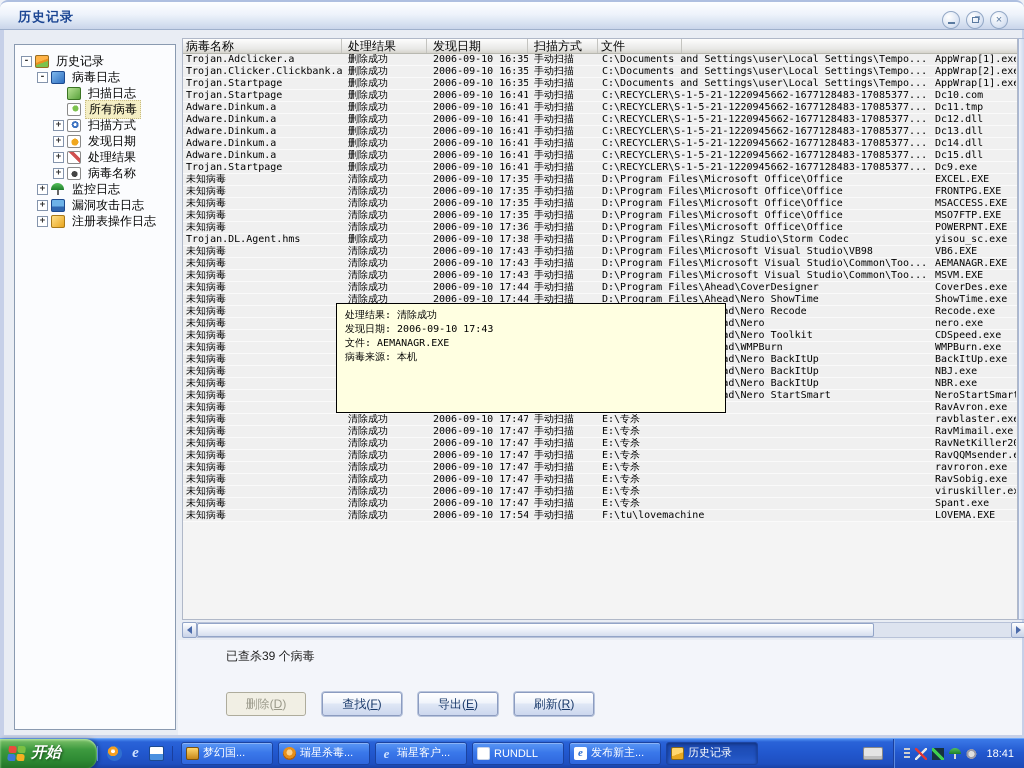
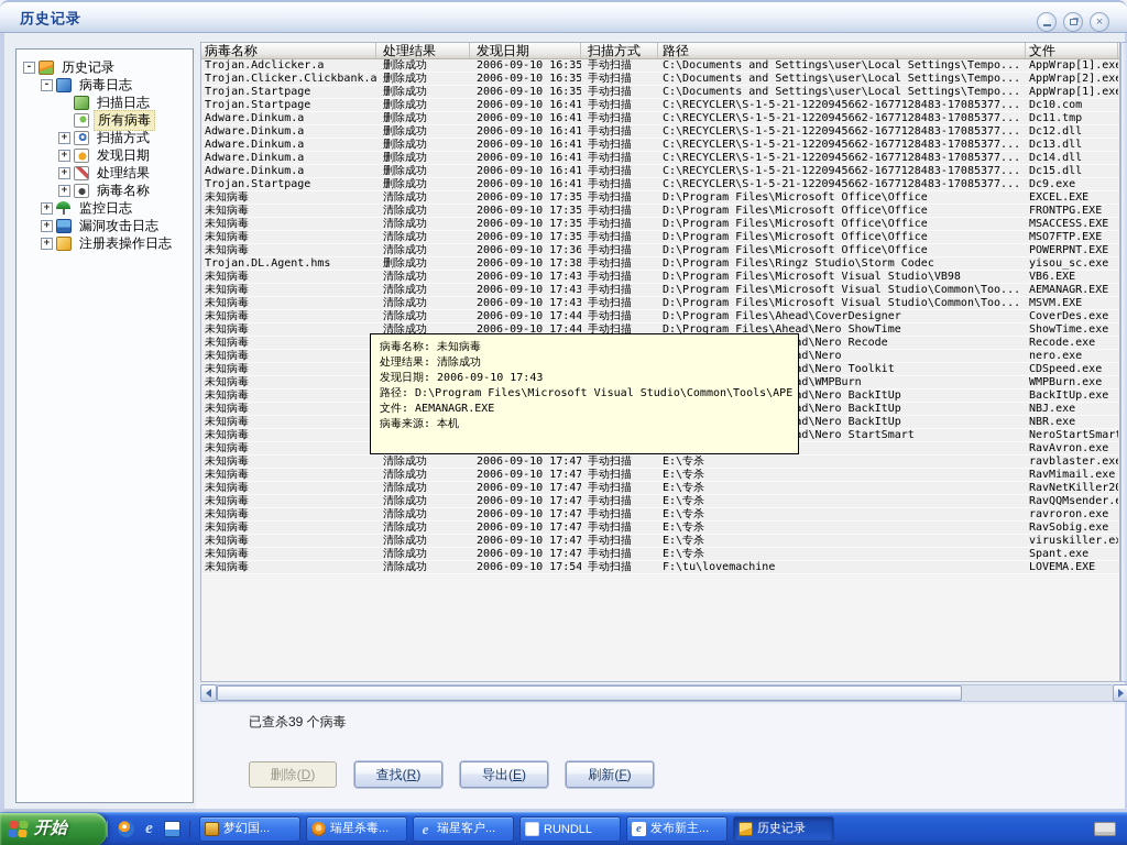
  历史记录
  ×
  -
  历史记录
  -
  病毒日志
  扫描日志
  所有病毒
  +
  扫描方式
  +
  发现日期
  +
  处理结果
  +
  病毒名称
  +
  监控日志
  +
  漏洞攻击日志
  +
  注册表操作日志
  病毒名称
  处理结果
  发现日期
  扫描方式
+ 路径
  文件
  Trojan.Adclicker.a
  删除成功
  2006-09-10 16:35
  手动扫描
  C:\Documents and Settings\user\Local Settings\Tempo...
  AppWrap[1].ex
  Trojan.Clicker.Clickbank.a
  删除成功
  2006-09-10 16:35
  手动扫描
  C:\Documents and Settings\user\Local Settings\Tempo...
  AppWrap[2].ex
  Trojan.Startpage
  删除成功
  2006-09-10 16:35
  手动扫描
  C:\Documents and Settings\user\Local Settings\Tempo...
  AppWrap[1].ex
  Trojan.Startpage
  删除成功
  2006-09-10 16:41
  手动扫描
  C:\RECYCLER\S-1-5-21-1220945662-1677128483-17085377...
  Dc10.com
  Adware.Dinkum.a
  删除成功
  2006-09-10 16:41
  手动扫描
  C:\RECYCLER\S-1-5-21-1220945662-1677128483-17085377...
  Dc11.tmp
  Adware.Dinkum.a
  删除成功
  2006-09-10 16:41
  手动扫描
  C:\RECYCLER\S-1-5-21-1220945662-1677128483-17085377...
  Dc12.dll
  Adware.Dinkum.a
  删除成功
  2006-09-10 16:41
  手动扫描
  C:\RECYCLER\S-1-5-21-1220945662-1677128483-17085377...
  Dc13.dll
  Adware.Dinkum.a
  删除成功
  2006-09-10 16:41
  手动扫描
  C:\RECYCLER\S-1-5-21-1220945662-1677128483-17085377...
  Dc14.dll
  Adware.Dinkum.a
  删除成功
  2006-09-10 16:41
  手动扫描
  C:\RECYCLER\S-1-5-21-1220945662-1677128483-17085377...
  Dc15.dll
  Trojan.Startpage
  删除成功
  2006-09-10 16:41
  手动扫描
  C:\RECYCLER\S-1-5-21-1220945662-1677128483-17085377...
  Dc9.exe
  未知病毒
  清除成功
  2006-09-10 17:35
  手动扫描
  D:\Program Files\Microsoft Office\Office
  EXCEL.EXE
  未知病毒
  清除成功
  2006-09-10 17:35
  手动扫描
  D:\Program Files\Microsoft Office\Office
  FRONTPG.EXE
  未知病毒
  清除成功
  2006-09-10 17:35
  手动扫描
  D:\Program Files\Microsoft Office\Office
  MSACCESS.EXE
  未知病毒
  清除成功
  2006-09-10 17:35
  手动扫描
  D:\Program Files\Microsoft Office\Office
  MSO7FTP.EXE
  未知病毒
  清除成功
  2006-09-10 17:36
  手动扫描
  D:\Program Files\Microsoft Office\Office
  POWERPNT.EXE
  Trojan.DL.Agent.hms
  删除成功
  2006-09-10 17:38
  手动扫描
  D:\Program Files\Ringz Studio\Storm Codec
  yisou_sc.exe
  未知病毒
  清除成功
  2006-09-10 17:43
  手动扫描
  D:\Program Files\Microsoft Visual Studio\VB98
  VB6.EXE
  未知病毒
  清除成功
  2006-09-10 17:43
  手动扫描
  D:\Program Files\Microsoft Visual Studio\Common\Too...
  AEMANAGR.EXE
  未知病毒
  清除成功
  2006-09-10 17:43
  手动扫描
  D:\Program Files\Microsoft Visual Studio\Common\Too...
  MSVM.EXE
  未知病毒
  清除成功
  2006-09-10 17:44
  手动扫描
  D:\Program Files\Ahead\CoverDesigner
  CoverDes.exe
  未知病毒
  清除成功
  2006-09-10 17:44
  手动扫描
  D:\Program Files\Ahead\Nero ShowTime
  ShowTime.exe
  未知病毒
  Recode.exe
  未知病毒
  nero.exe
  未知病毒
  CDSpeed.exe
  未知病毒
  WMPBurn.exe
  未知病毒
  BackItUp.exe
  未知病毒
  NBJ.exe
  未知病毒
  NBR.exe
  未知病毒
  NeroStartSmar
  未知病毒
  RavAvron.exe
  未知病毒
  清除成功
  2006-09-10 17:47
  手动扫描
  E:\专杀
  ravblaster.ex
  未知病毒
  清除成功
  2006-09-10 17:47
  手动扫描
  E:\专杀
  RavMimail.exe
  未知病毒
  清除成功
  2006-09-10 17:47
  手动扫描
  E:\专杀
  未知病毒
  清除成功
  2006-09-10 17:47
  手动扫描
  E:\专杀
  RavQQMsender.
  未知病毒
  清除成功
  2006-09-10 17:47
  手动扫描
  E:\专杀
  ravroron.exe
  未知病毒
  清除成功
  2006-09-10 17:47
  手动扫描
  E:\专杀
  RavSobig.exe
  未知病毒
  清除成功
  2006-09-10 17:47
  手动扫描
  E:\专杀
  viruskiller.e
  未知病毒
  清除成功
  2006-09-10 17:47
  手动扫描
  E:\专杀
  Spant.exe
  未知病毒
  清除成功
  2006-09-10 17:54
  手动扫描
  F:\tu\lovemachine
  LOVEMA.EXE
+ 病毒名称: 未知病毒
  处理结果: 清除成功
  发现日期: 2006-09-10 17:43
+ 路径: D:\Program Files\Microsoft Visual Studio\Common\Tools\APE
  文件: AEMANAGR.EXE
  病毒来源: 本机
  已查杀39 个病毒
  删除(D)
- 查找(F)
+ 查找(R)
  导出(E)
- 刷新(R)
+ 刷新(F)
  开始
  e
  梦幻国...
  瑞星杀毒...
  瑞星客户...
  RUNDLL
  发布新主...
  历史记录
- 18:41
